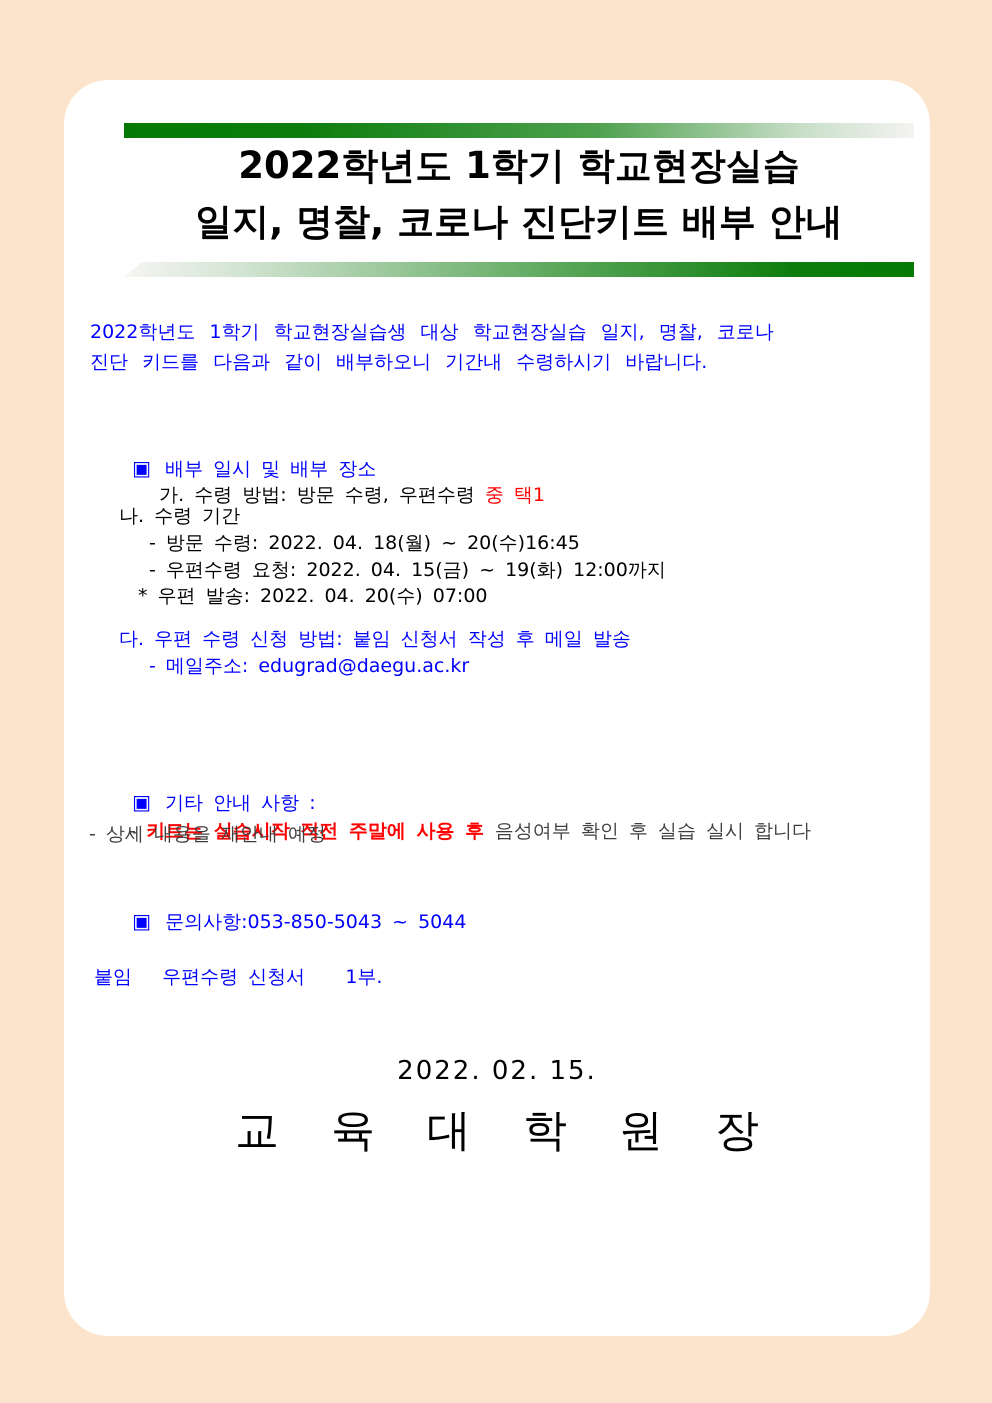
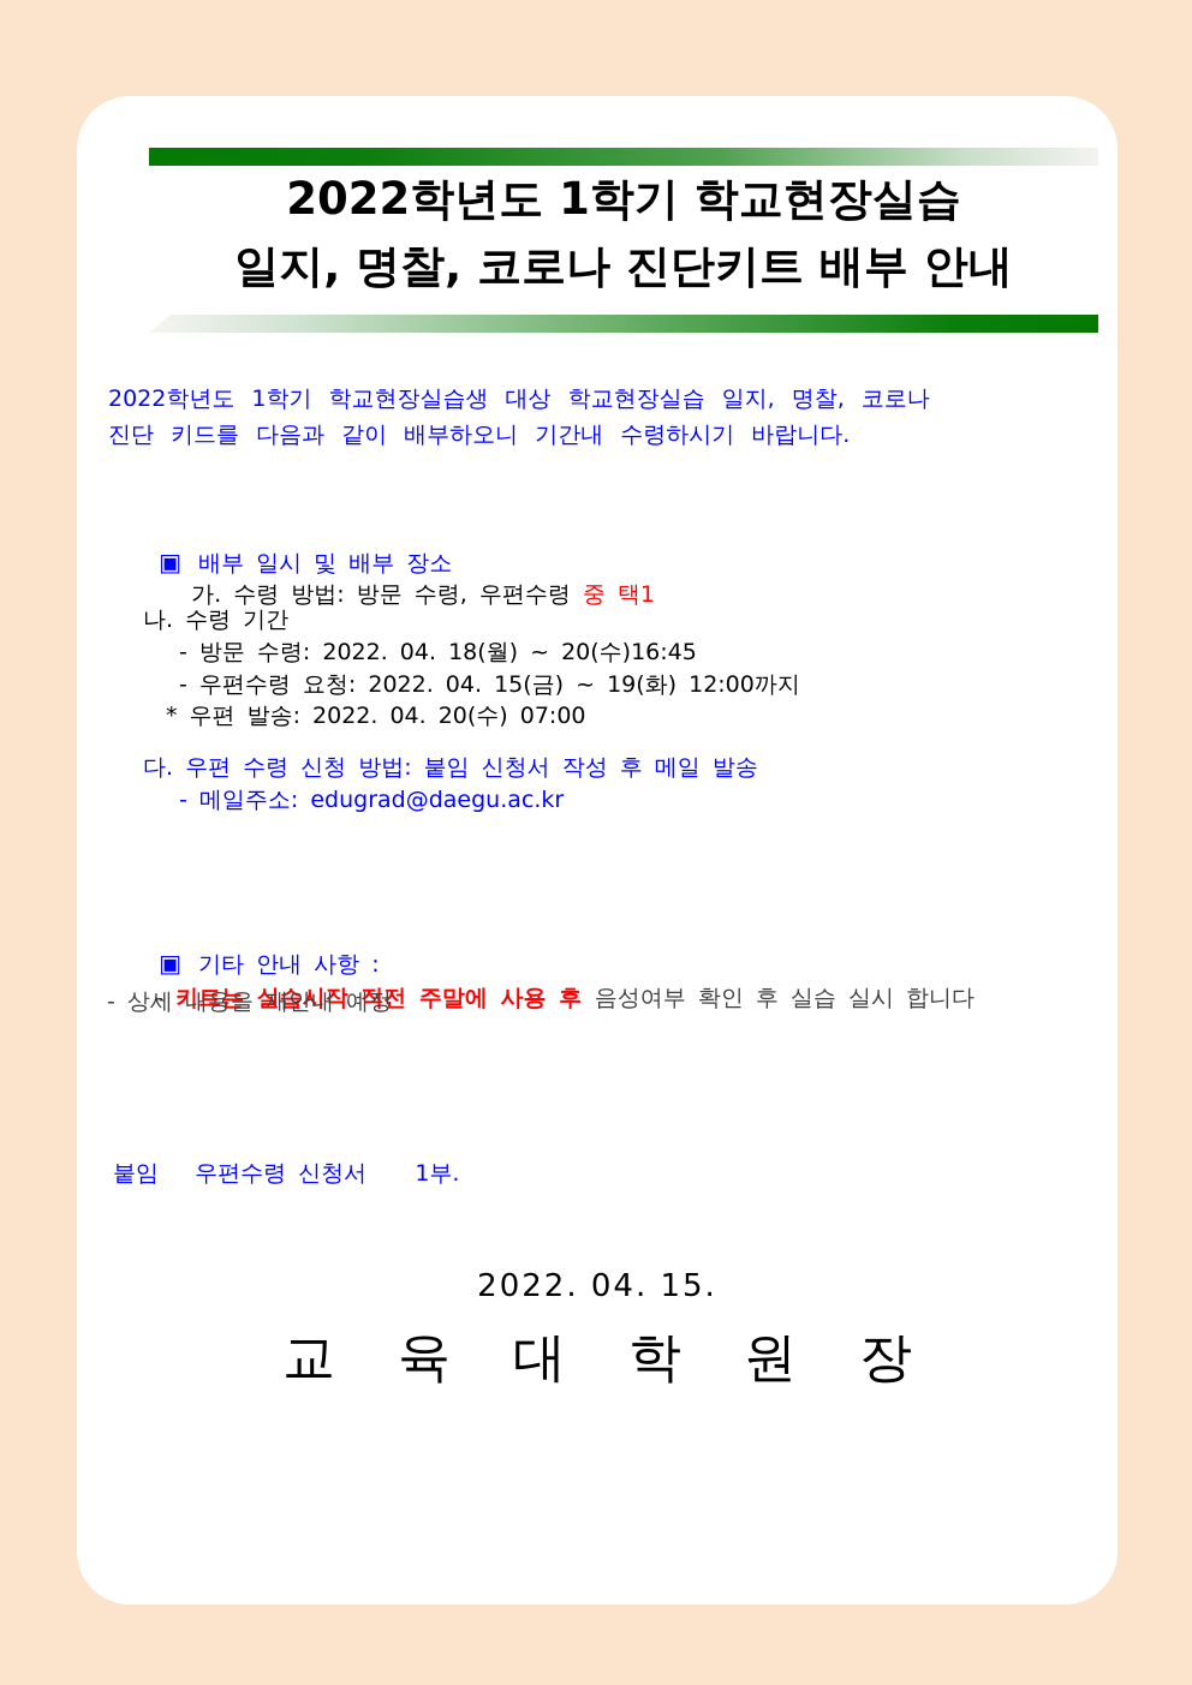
  2022학년도 1학기 학교현장실습
  일지, 명찰, 코로나 진단키트 배부 안내
  2022학년도 1학기 학교현장실습생 대상 학교현장실습 일지, 명찰, 코로나
  진단 키드를 다음과 같이 배부하오니 기간내 수령하시기 바랍니다.
  ▣ 배부 일시 및 배부 장소
  가. 수령 방법: 방문 수령, 우편수령 중 택1
  나. 수령 기간
  - 방문 수령: 2022. 04. 18(월) ~ 20(수)16:45
  - 우편수령 요청: 2022. 04. 15(금) ~ 19(화) 12:00까지
  * 우편 발송: 2022. 04. 20(수) 07:00
  다. 우편 수령 신청 방법: 붙임 신청서 작성 후 메일 발송
  - 메일주소: edugrad@daegu.ac.kr
  ▣ 기타 안내 사항 :
  - 키트는 실습시작 직전 주말에 사용 후 음성여부 확인 후 실습 실시 합니다
  - 상세 내용을 재안내 예정
- ▣ 문의사항:053-850-5043 ~ 5044
  붙임 우편수령 신청서 1부.
- 2022. 02. 15.
+ 2022. 04. 15.
  교 육 대 학 원 장
